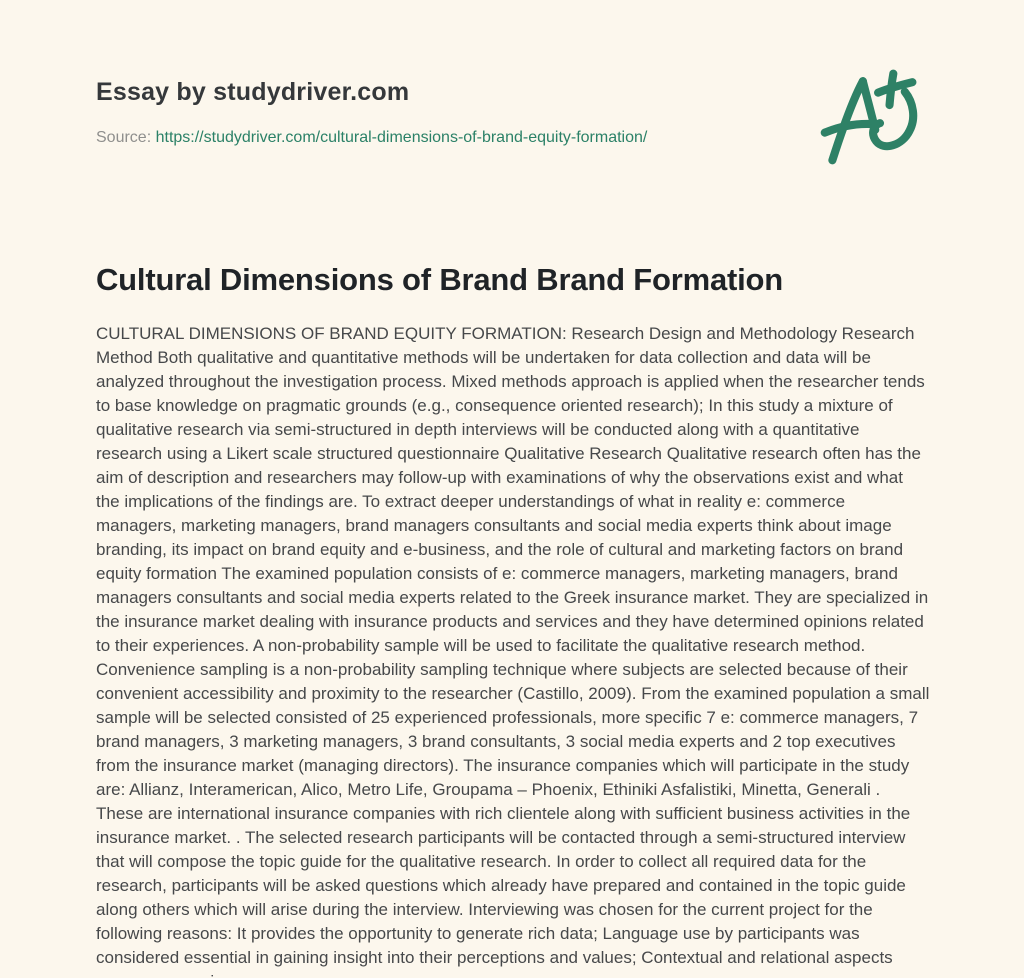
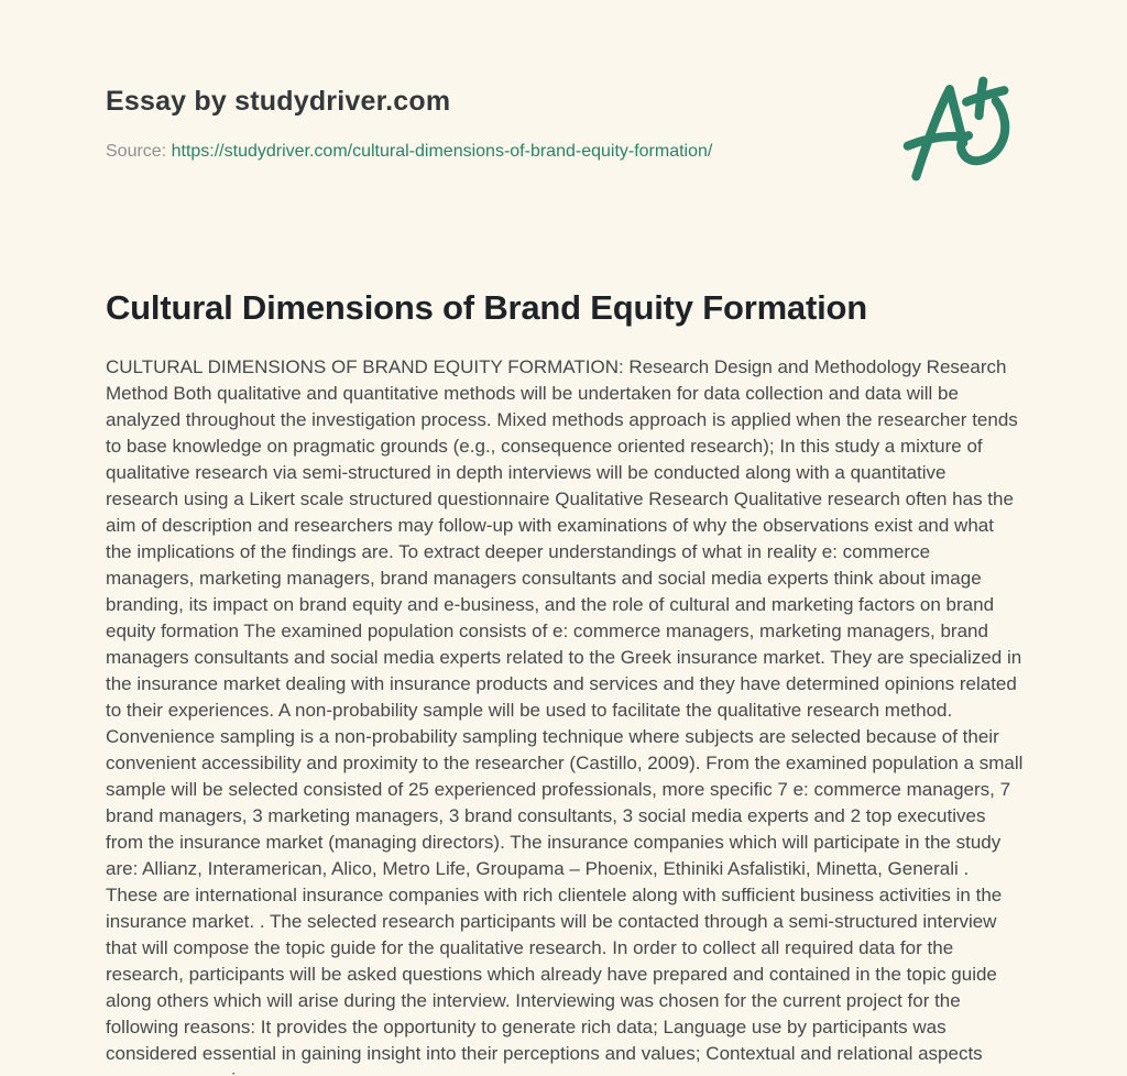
  Essay by studydriver.com
  Source: https://studydriver.com/cultural-dimensions-of-brand-equity-formation/
- Cultural Dimensions of Brand Brand Formation
+ Cultural Dimensions of Brand Equity Formation
  CULTURAL DIMENSIONS OF BRAND EQUITY FORMATION: Research Design and Methodology Research Method Both qualitative and quantitative methods will be undertaken for data collection and data will be analyzed throughout the investigation process. Mixed methods approach is applied when the researcher tends to base knowledge on pragmatic grounds (e.g., consequence oriented research); In this study a mixture of qualitative research via semi-structured in depth interviews will be conducted along with a quantitative research using a Likert scale structured questionnaire Qualitative Research Qualitative research often has the aim of description and researchers may follow-up with examinations of why the observations exist and what the implications of the findings are. To extract deeper understandings of what in reality e: commerce managers, marketing managers, brand managers consultants and social media experts think about image branding, its impact on brand equity and e-business, and the role of cultural and marketing factors on brand equity formation The examined population consists of e: commerce managers, marketing managers, brand managers consultants and social media experts related to the Greek insurance market. They are specialized in the insurance market dealing with insurance products and services and they have determined opinions related to their experiences. A non-probability sample will be used to facilitate the qualitative research method. Convenience sampling is a non-probability sampling technique where subjects are selected because of their convenient accessibility and proximity to the researcher (Castillo, 2009). From the examined population a small sample will be selected consisted of 25 experienced professionals, more specific 7 e: commerce managers, 7 brand managers, 3 marketing managers, 3 brand consultants, 3 social media experts and 2 top executives from the insurance market (managing directors). The insurance companies which will participate in the study are: Allianz, Interamerican, Alico, Metro Life, Groupama – Phoenix, Ethiniki Asfalistiki, Minetta, Generali . These are international insurance companies with rich clientele along with sufficient business activities in the insurance market. . The selected research participants will be contacted through a semi-structured interview that will compose the topic guide for the qualitative research. In order to collect all required data for the research, participants will be asked questions which already have prepared and contained in the topic guide along others which will arise during the interview. Interviewing was chosen for the current project for the following reasons: It provides the opportunity to generate rich data; Language use by participants was considered essential in gaining insight into their perceptions and values; Contextual and relational aspects
